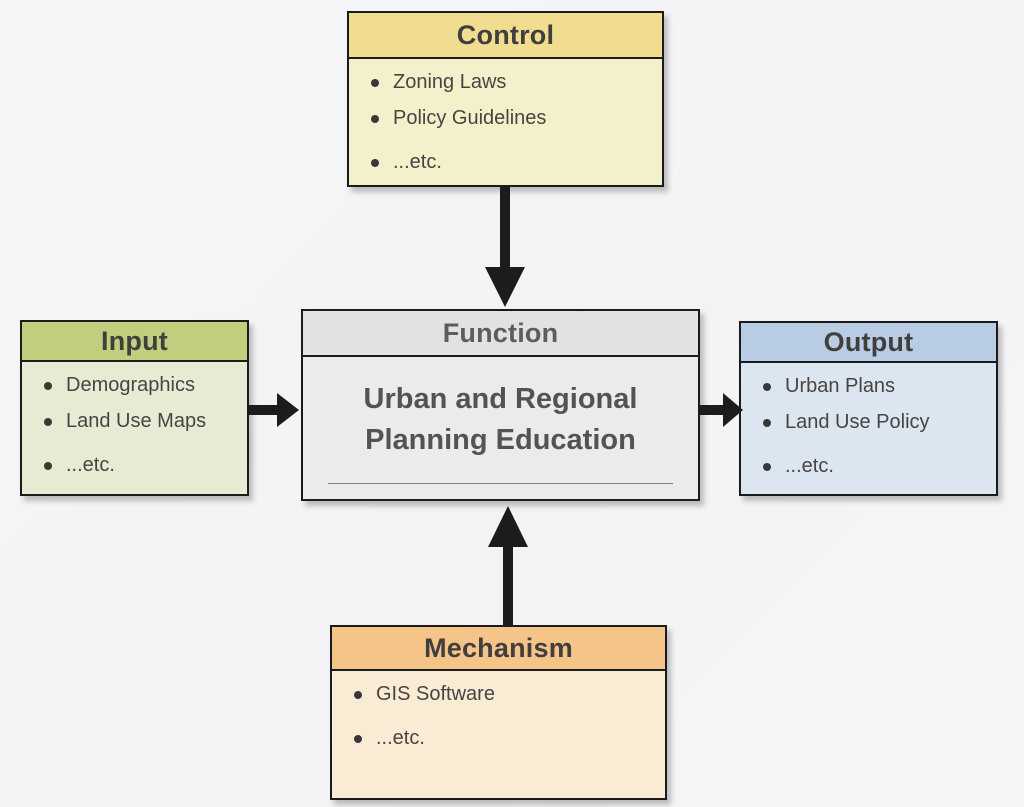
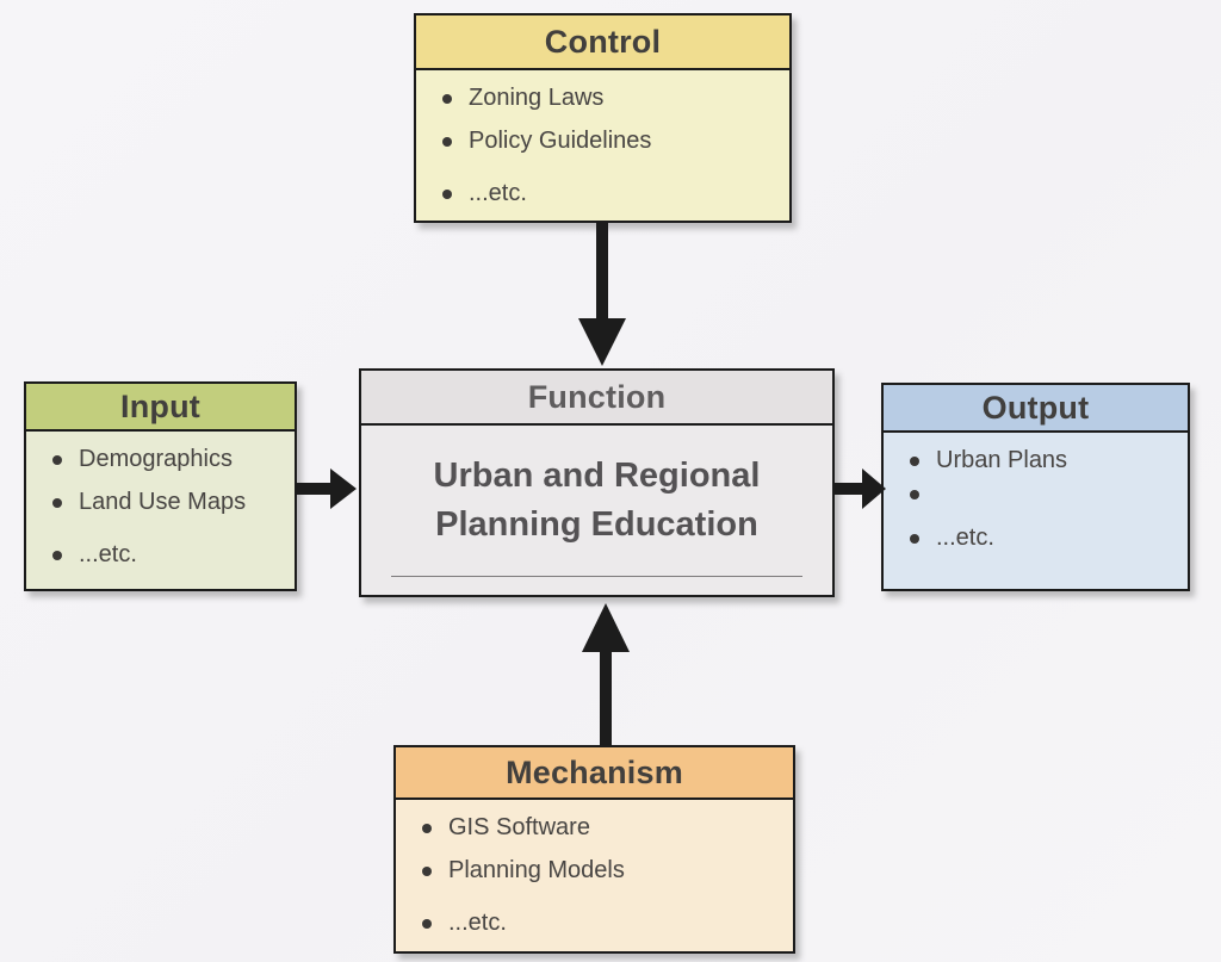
  Control
  Zoning Laws
  Policy Guidelines
  ...etc.
  Input
  Demographics
  Land Use Maps
  ...etc.
  Function
  Urban and Regional
  Planning Education
  Output
  Urban Plans
- Land Use Policy
  ...etc.
  Mechanism
  GIS Software
+ Planning Models
  ...etc.
